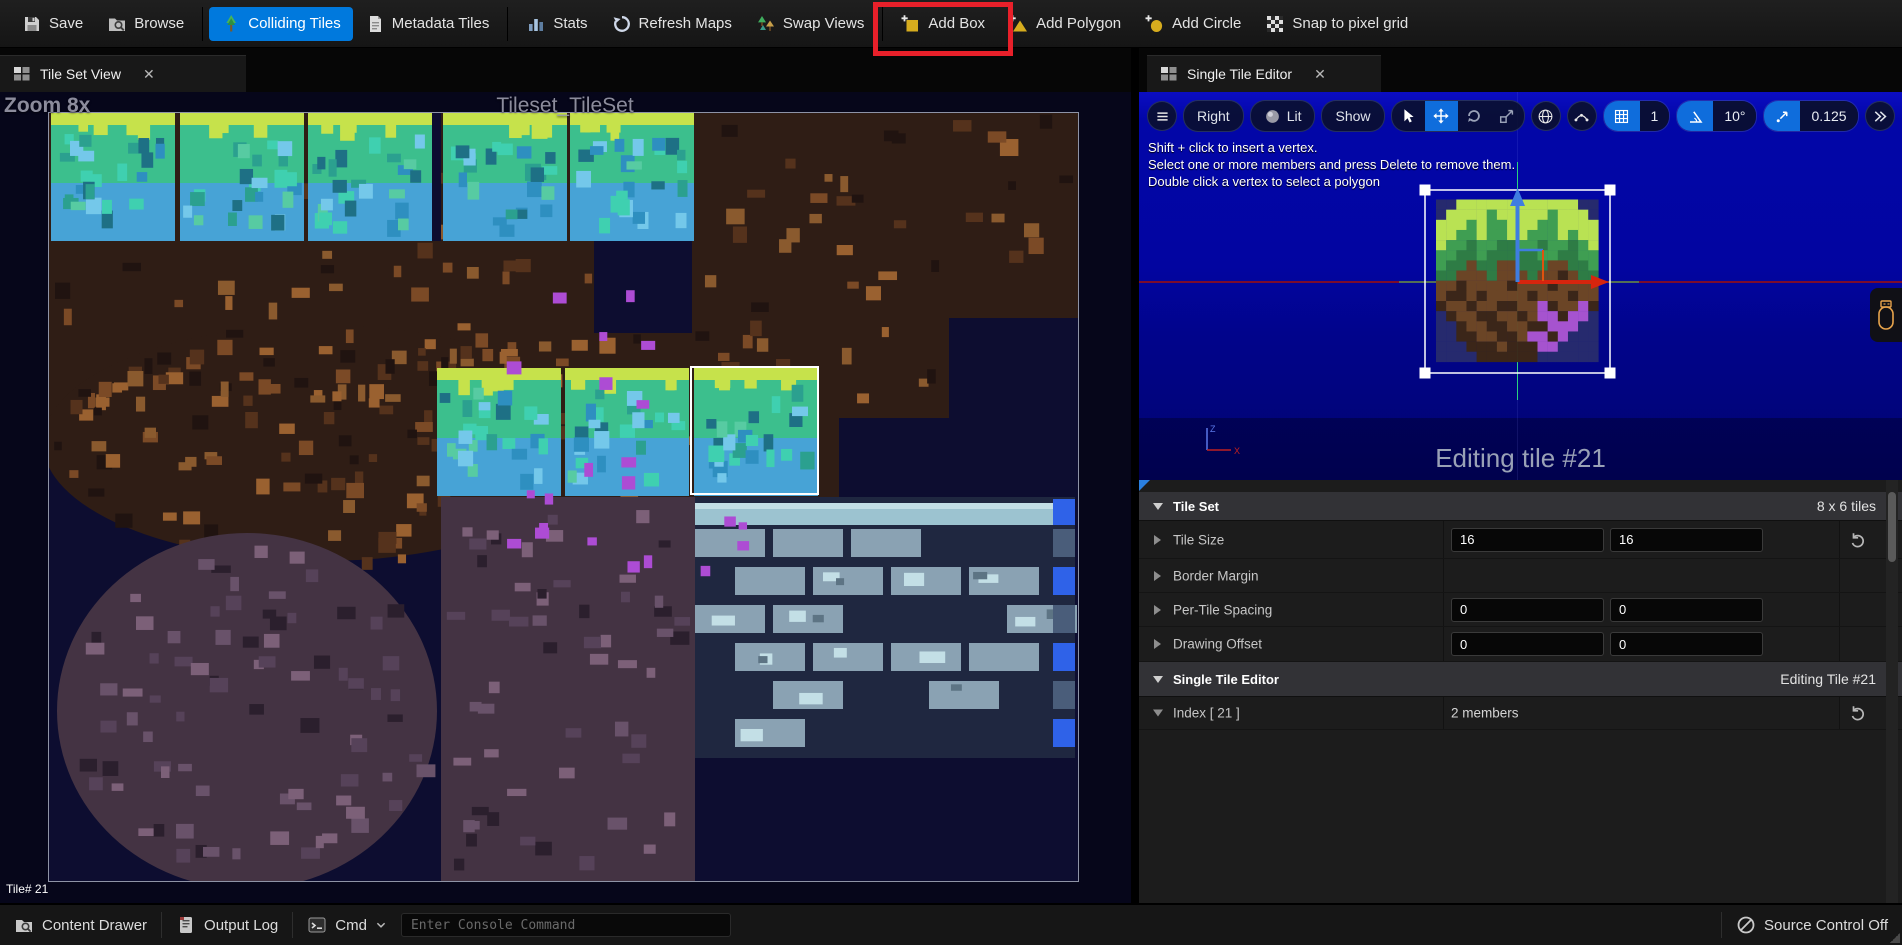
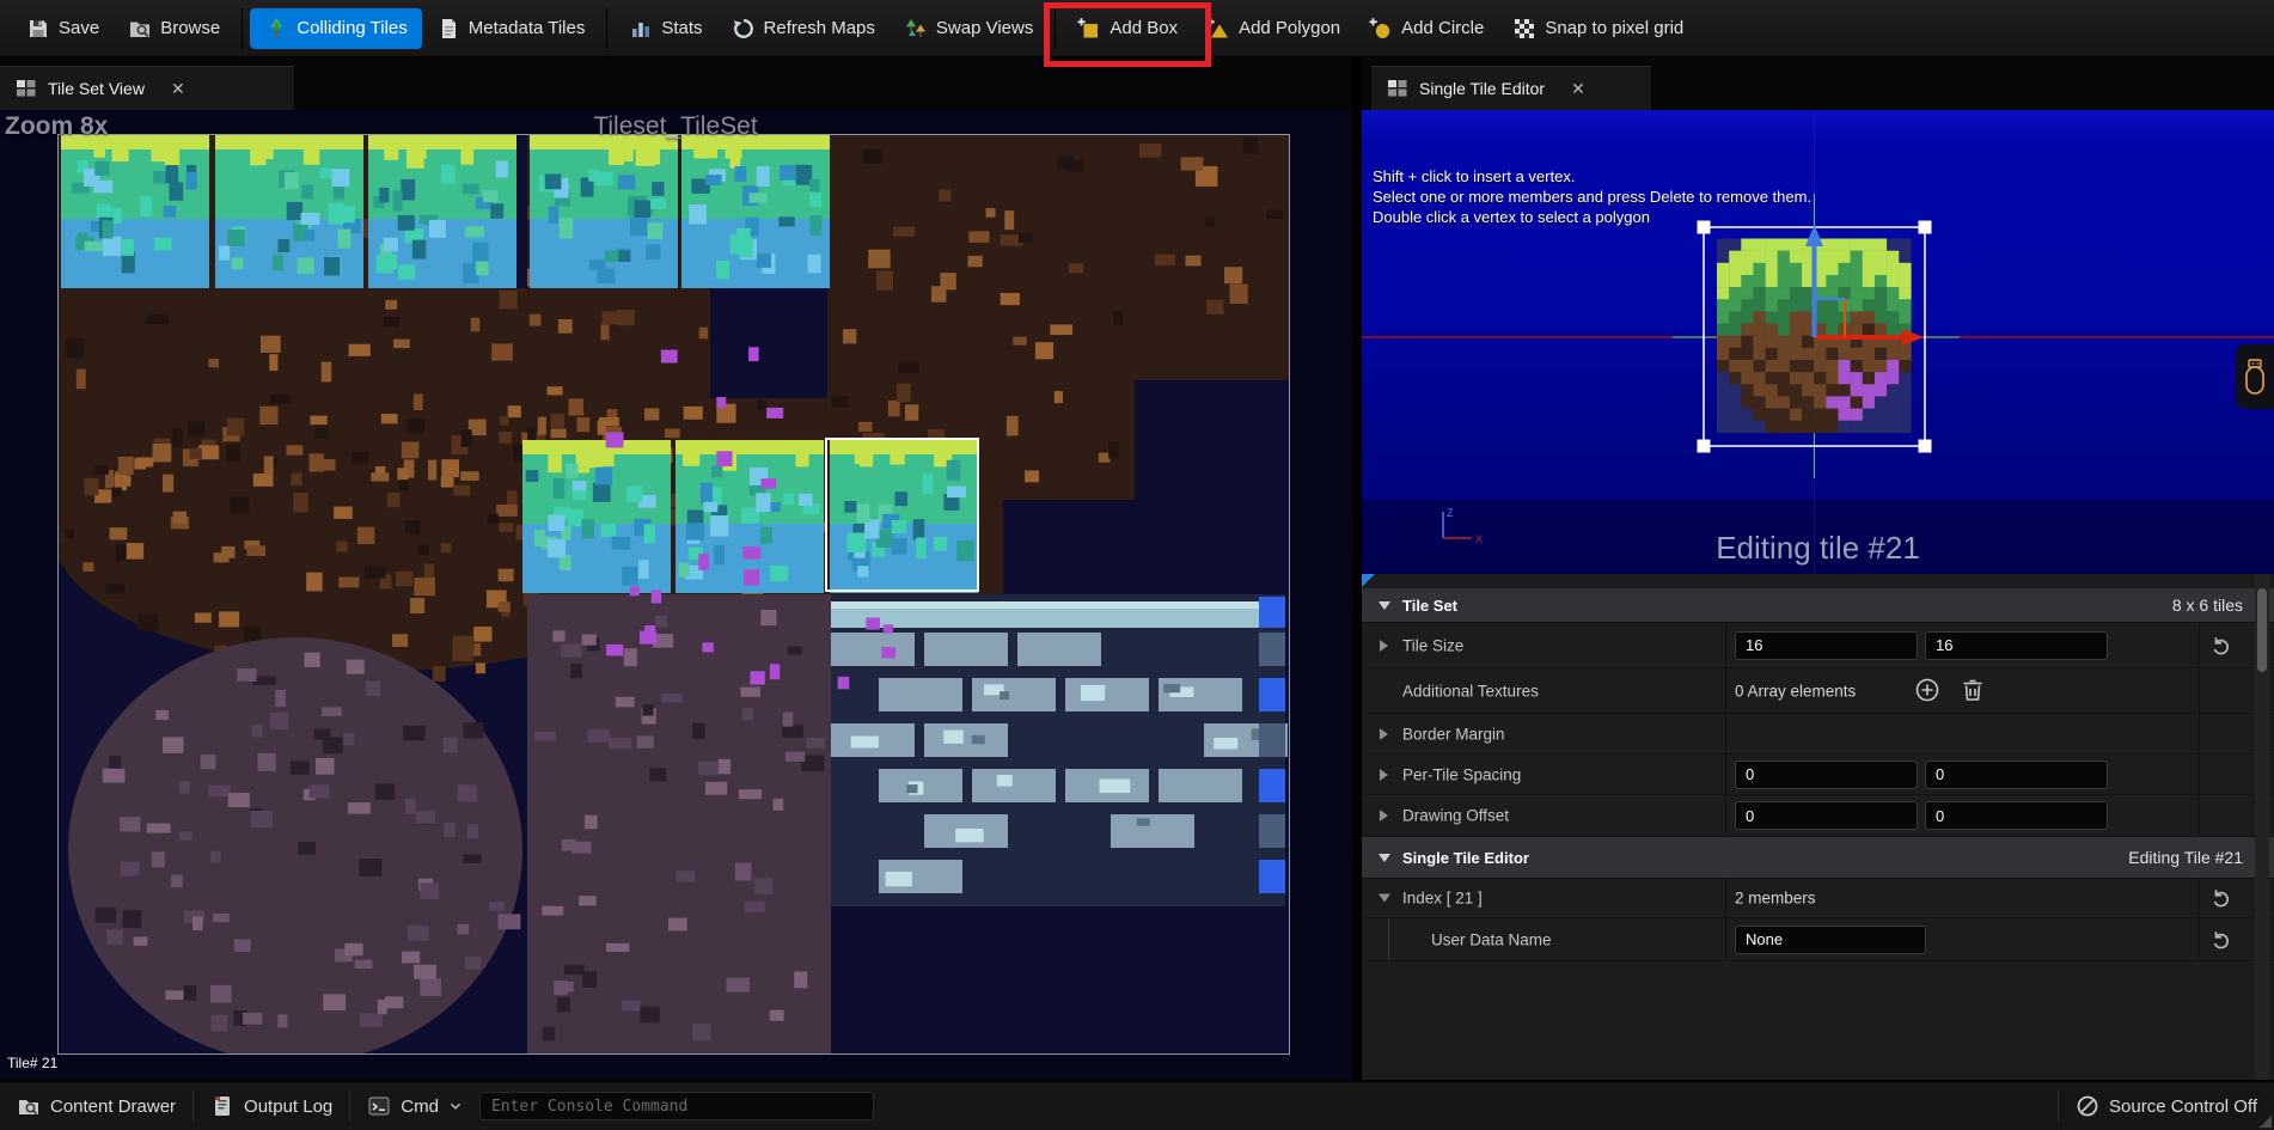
  Save
  Browse
  Colliding Tiles
  Metadata Tiles
  Stats
  Refresh Maps
  Swap Views
  Add Box
  Add Polygon
  Add Circle
  Snap to pixel grid
  Tile Set View
  ✕
  Single Tile Editor
  ✕
  Zoom 8x
  Tileset_TileSet
  Tile# 21
  Z
  X
- Right
- Lit
- Show
- 1
- 10°
- 0.125
  Shift + click to insert a vertex.
  Select one or more members and press Delete to remove them.
  Double click a vertex to select a polygon
  Editing tile #21
  Tile Set
  8 x 6 tiles
  Tile Size
  16
  16
+ Additional Textures
+ 0 Array elements
  Border Margin
  Per-Tile Spacing
  0
  0
  Drawing Offset
  0
  0
  Single Tile Editor
  Editing Tile #21
  Index [ 21 ]
  2 members
+ User Data Name
+ None
  Content Drawer
  Output Log
  Cmd
  Enter Console Command
  Source Control Off
